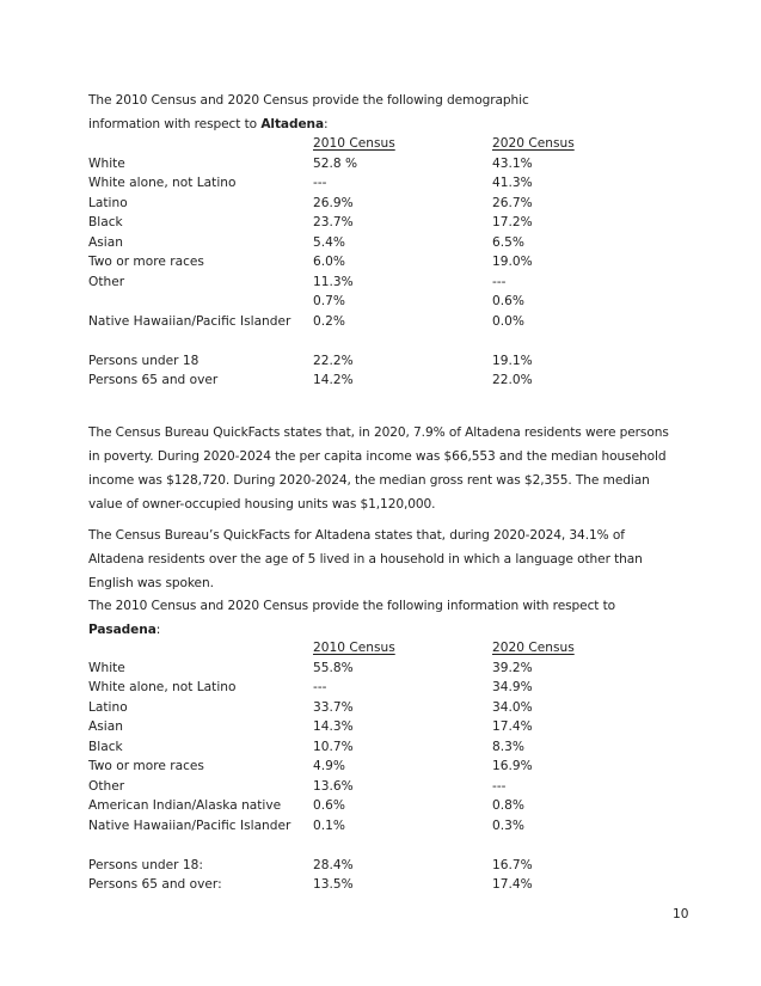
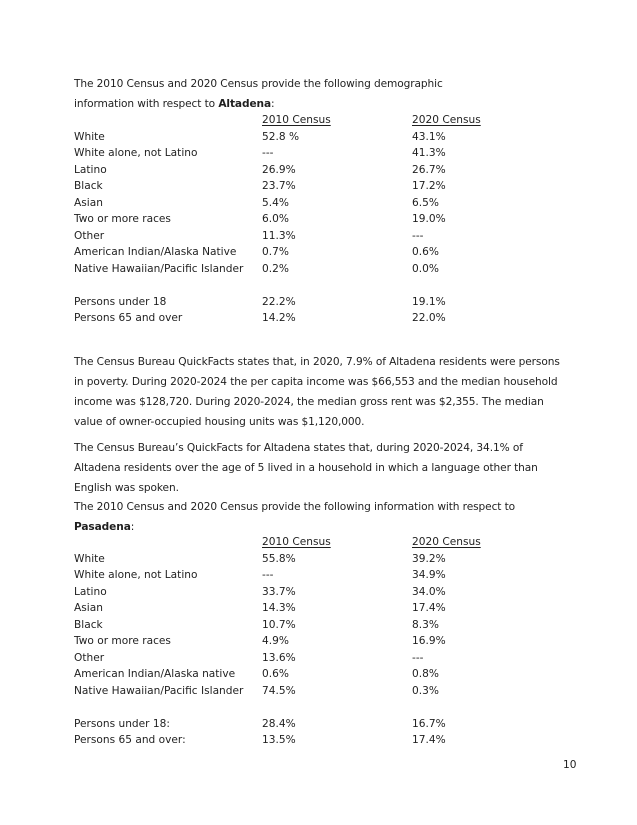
  The 2010 Census and 2020 Census provide the following demographic
  information with respect to Altadena:
  2010 Census
  2020 Census
  White
  52.8 %
  43.1%
  White alone, not Latino
  ---
  41.3%
  Latino
  26.9%
  26.7%
  Black
  23.7%
  17.2%
  Asian
  5.4%
  6.5%
  Two or more races
  6.0%
  19.0%
  Other
  11.3%
  ---
+ American Indian/Alaska Native
  0.7%
  0.6%
  Native Hawaiian/Pacific Islander
  0.2%
  0.0%
  Persons under 18
  22.2%
  19.1%
  Persons 65 and over
  14.2%
  22.0%
  The Census Bureau QuickFacts states that, in 2020, 7.9% of Altadena residents were persons in poverty. During 2020-2024 the per capita income was $66,553 and the median household income was $128,720. During 2020-2024, the median gross rent was $2,355. The median value of owner-occupied housing units was $1,120,000.
  The Census Bureau’s QuickFacts for Altadena states that, during 2020-2024, 34.1% of Altadena residents over the age of 5 lived in a household in which a language other than English was spoken.
  The 2010 Census and 2020 Census provide the following information with respect to
  Pasadena:
  2010 Census
  2020 Census
  White
  55.8%
  39.2%
  White alone, not Latino
  ---
  34.9%
  Latino
  33.7%
  34.0%
  Asian
  14.3%
  17.4%
  Black
  10.7%
  8.3%
  Two or more races
  4.9%
  16.9%
  Other
  13.6%
  ---
  American Indian/Alaska native
  0.6%
  0.8%
  Native Hawaiian/Pacific Islander
- 0.1%
+ 74.5%
  0.3%
  Persons under 18:
  28.4%
  16.7%
  Persons 65 and over:
  13.5%
  17.4%
  10
